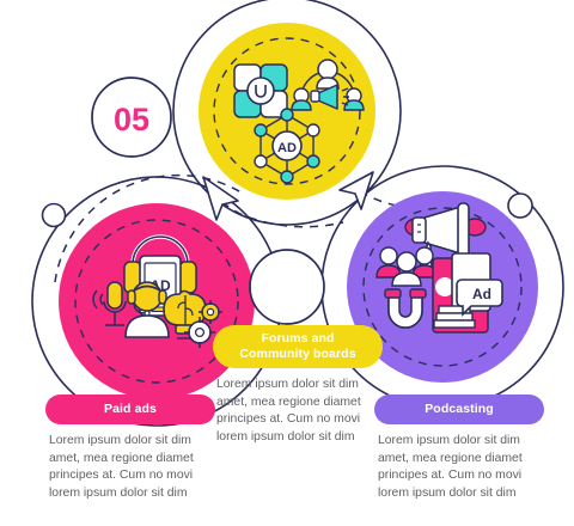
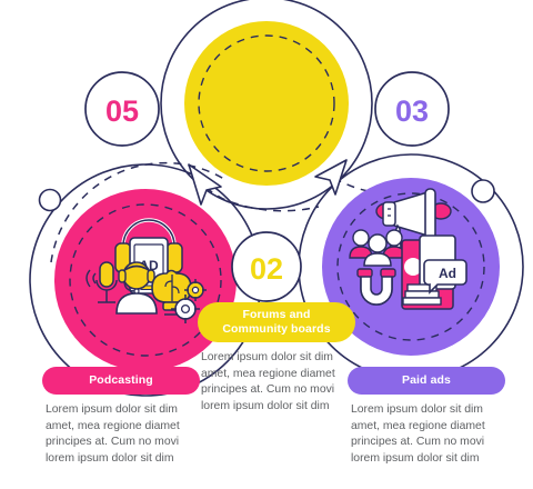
- AD
  Ad
  05
+ 02
+ 03
- Paid ads
+ Podcasting
  Lorem ipsum dolor sit dim amet, mea regione diamet principes at. Cum no movi lorem ipsum dolor sit dim
  Forums and
  Community boards
  Lorem ipsum dolor sit dim amet, mea regione diamet principes at. Cum no movi lorem ipsum dolor sit dim
- Podcasting
+ Paid ads
  Lorem ipsum dolor sit dim amet, mea regione diamet principes at. Cum no movi lorem ipsum dolor sit dim
